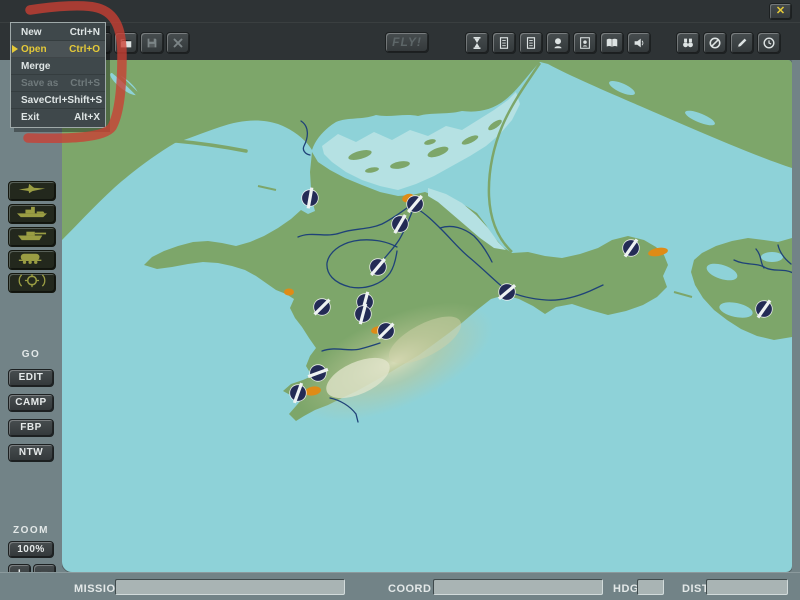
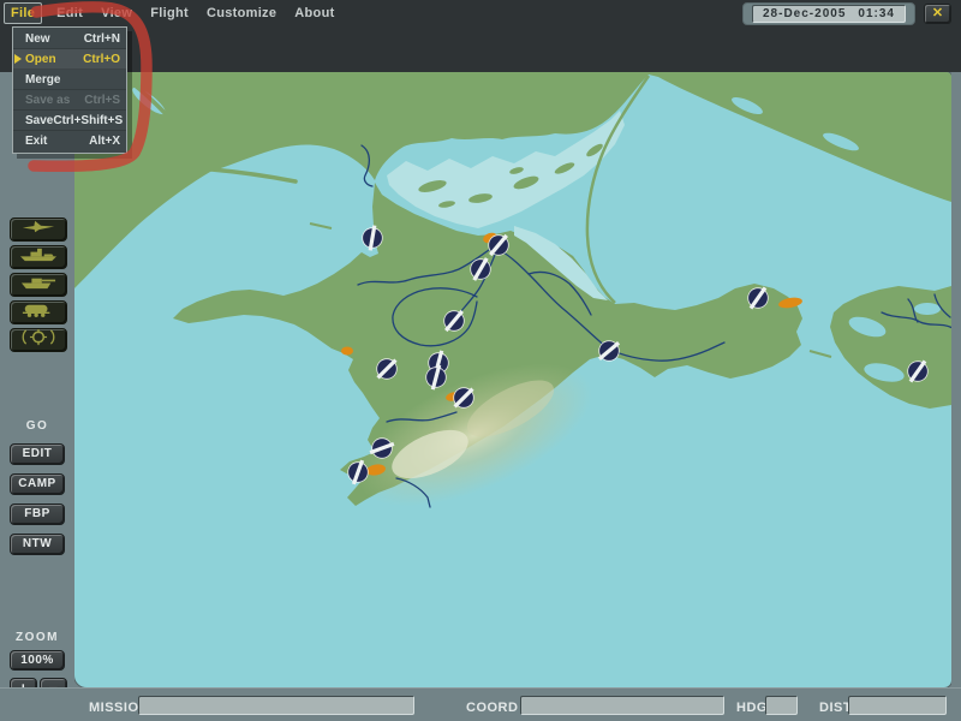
+ File
+ Edit
+ View
+ Flight
+ Customize
+ About
+ 28-Dec-2005
+ 01:34
  ✕
- FLY!
  GO
  EDIT
  CAMP
  FBP
  NTW
  ZOOM
  100%
  MISSIO
  COORD
  HDG
  DIS
  New
  Ctrl+N
  Open
  Ctrl+O
  Merge
  Save as
  Ctrl+S
  Save
  Ctrl+Shift+S
  Exit
  Alt+X
